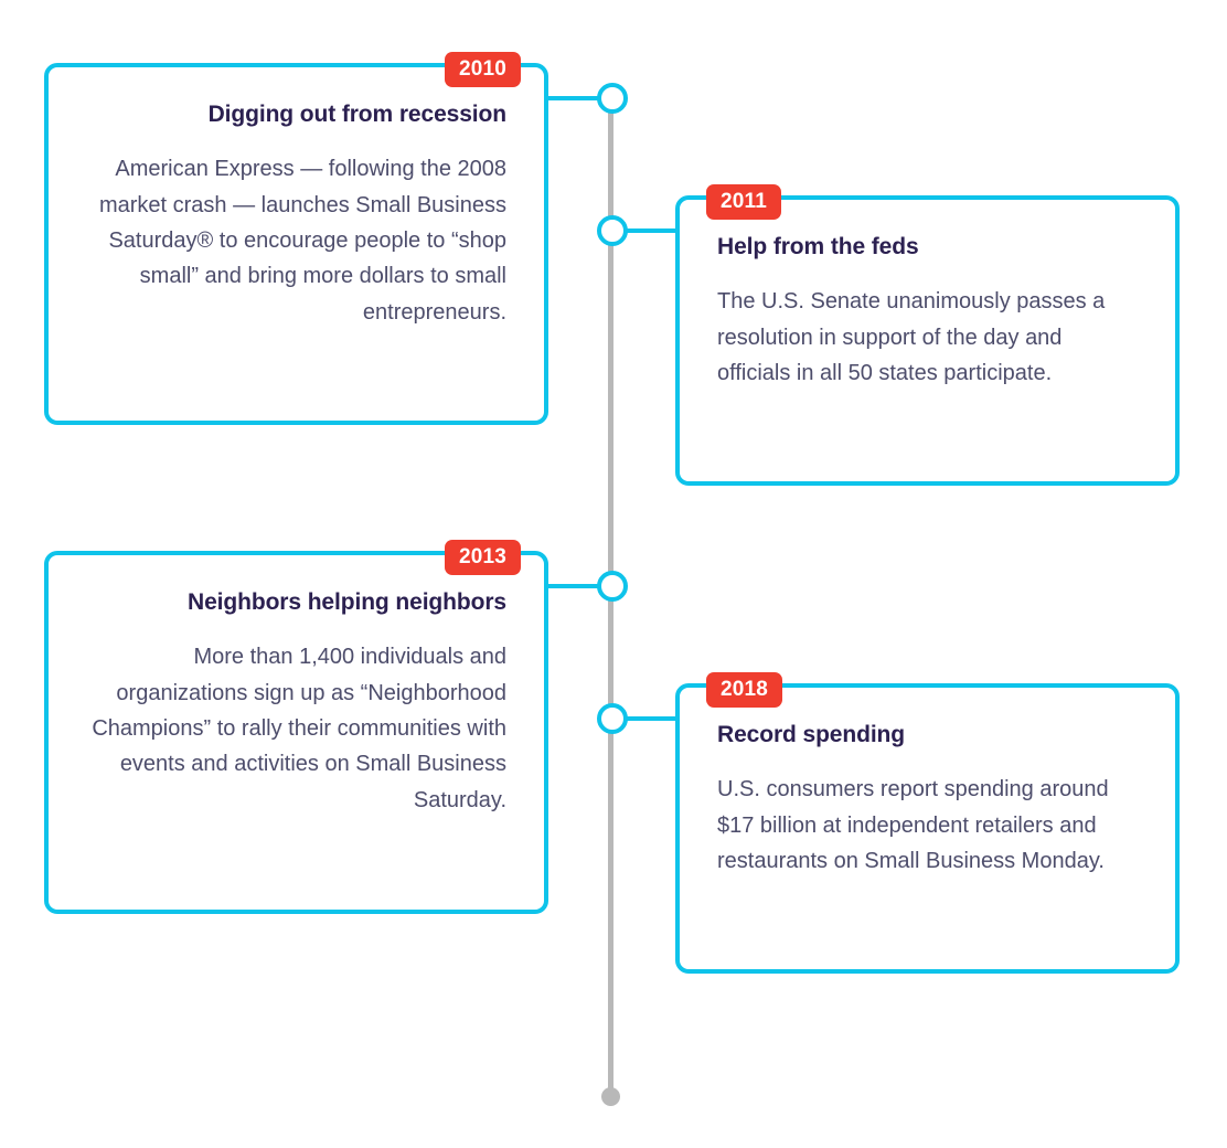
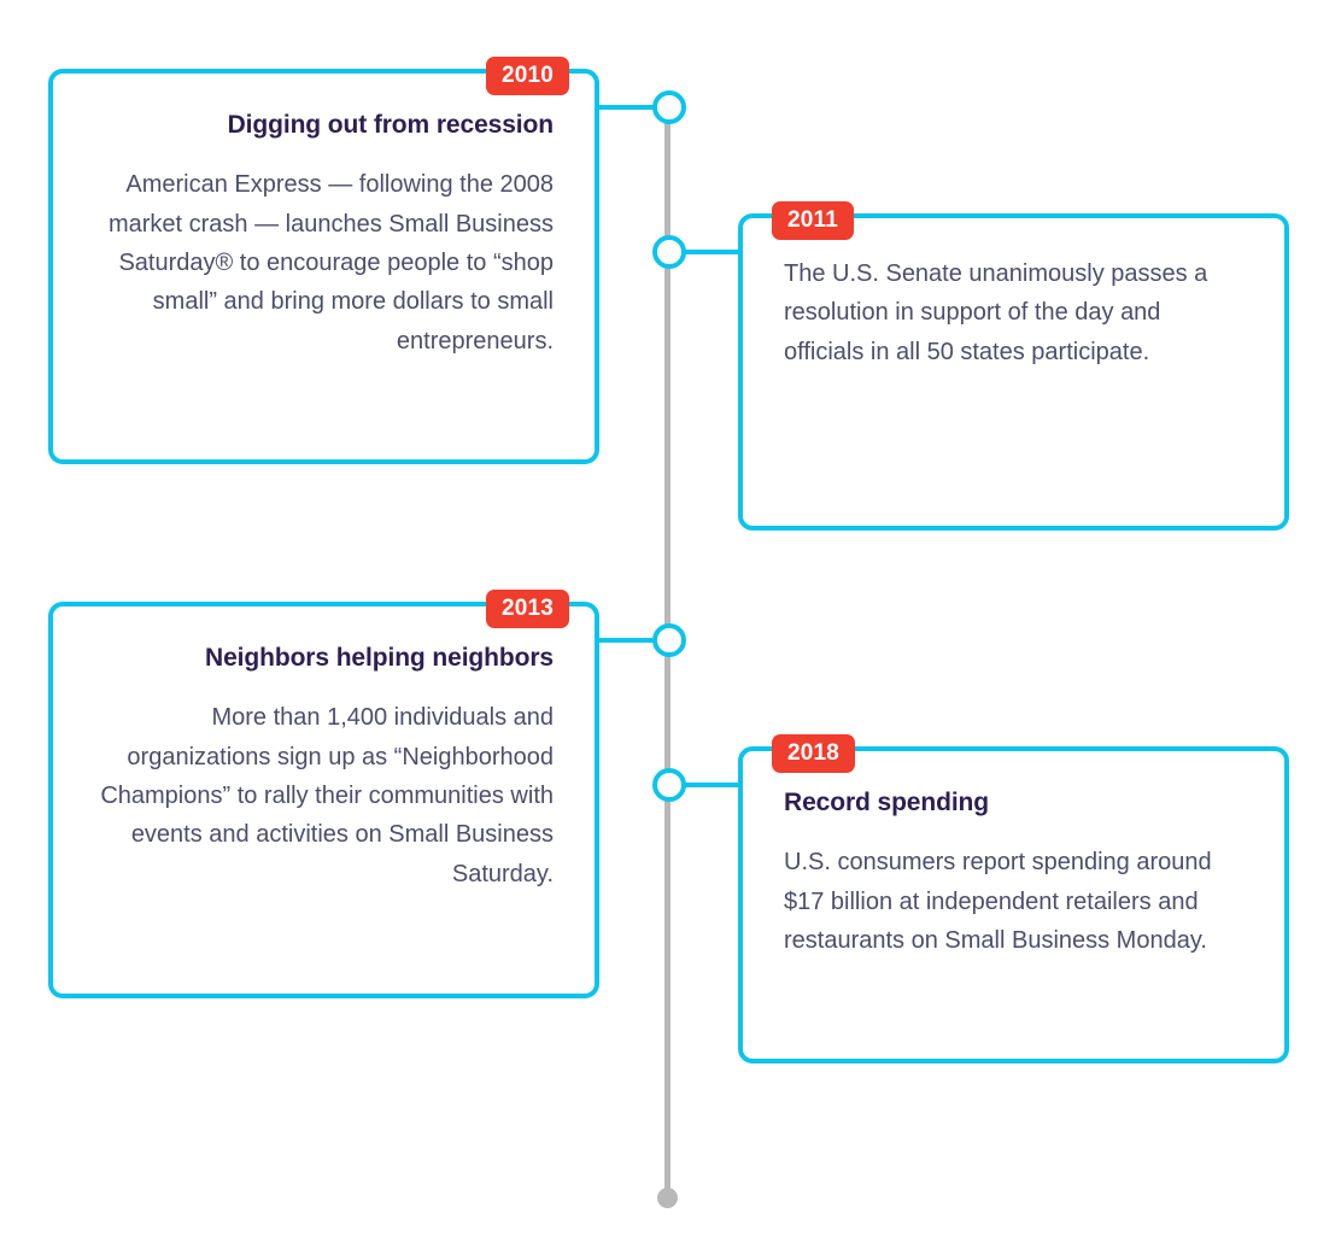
  Digging out from recession
  American Express — following the 2008 market crash — launches Small Business Saturday® to encourage people to “shop small” and bring more dollars to small entrepreneurs.
  2010
- Help from the feds
  The U.S. Senate unanimously passes a resolution in support of the day and officials in all 50 states participate.
  2011
  Neighbors helping neighbors
  More than 1,400 individuals and organizations sign up as “Neighborhood Champions” to rally their communities with events and activities on Small Business Saturday.
  2013
  Record spending
  U.S. consumers report spending around $17 billion at independent retailers and restaurants on Small Business Monday.
  2018
